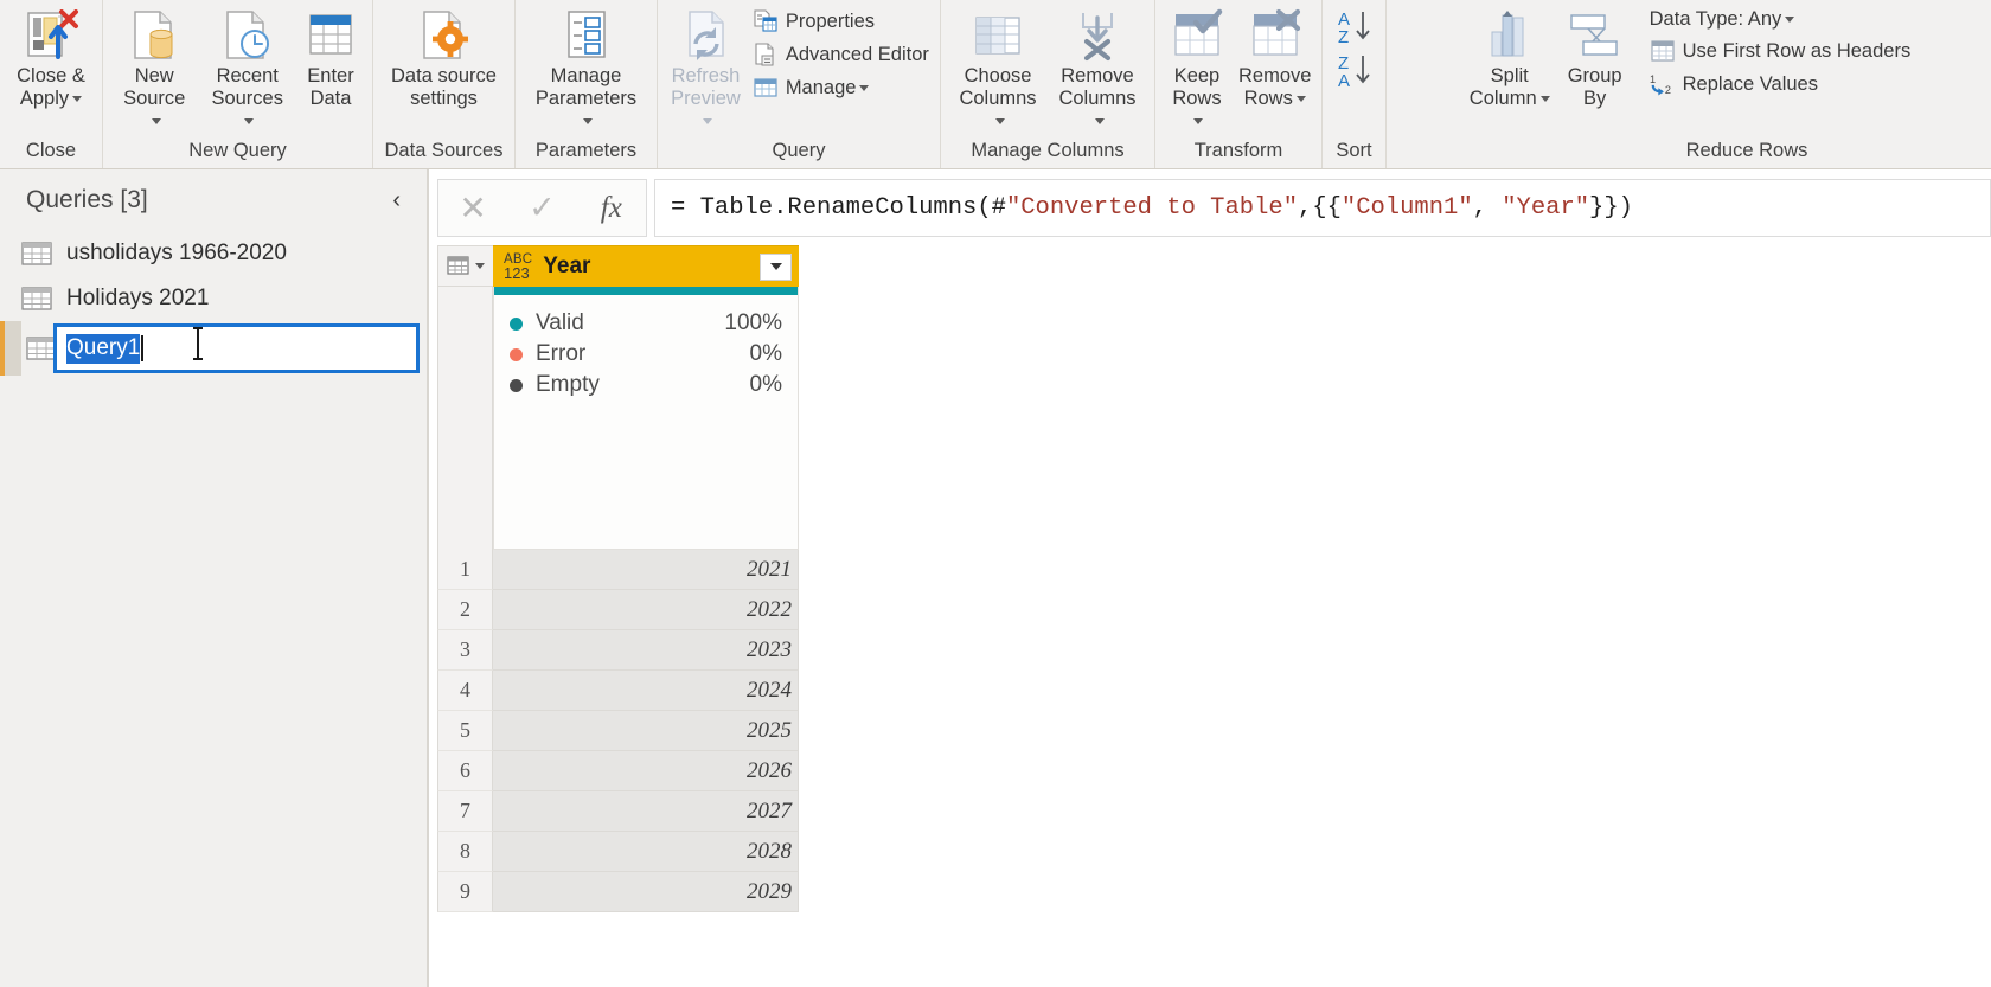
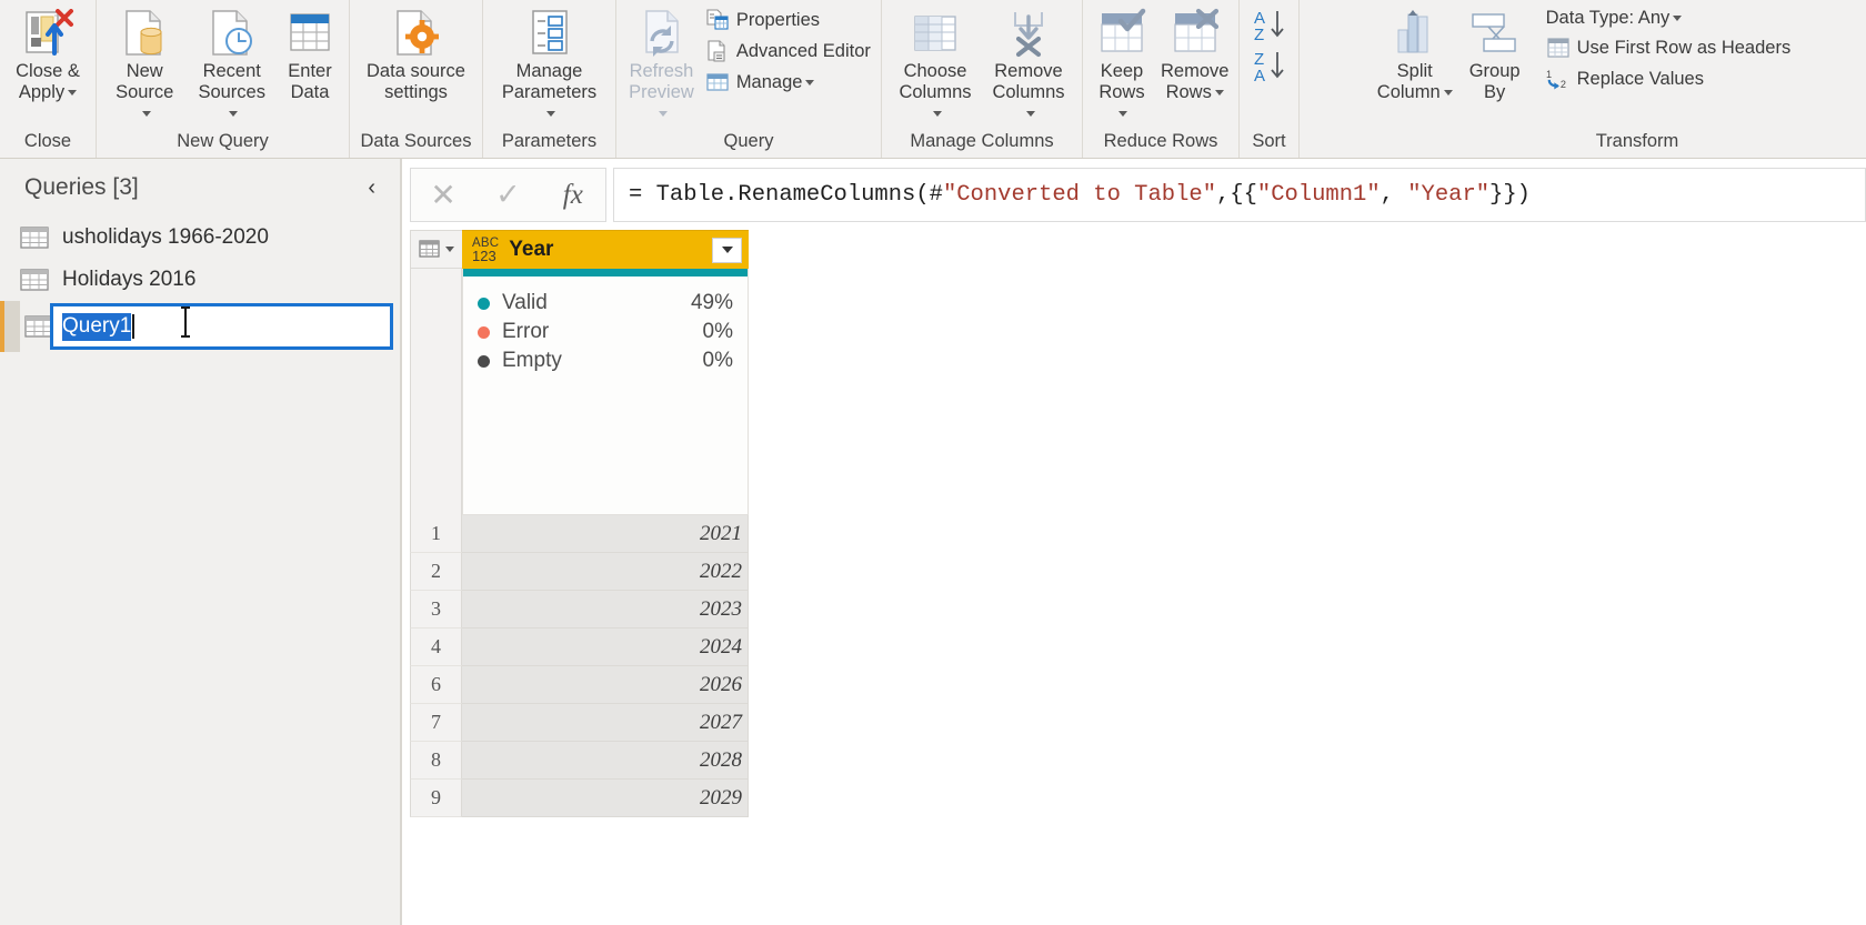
  Close &
  Apply
  Close
  New
  Source
  Recent
  Sources
  Enter
  Data
  New Query
  Data source
  settings
  Data Sources
  Manage
  Parameters
  Parameters
  Refresh
  Preview
  Properties
  Advanced Editor
  Manage
  Query
  Choose
  Columns
  Remove
  Columns
  Manage Columns
  Keep
  Rows
  Remove
  Rows
- Transform
+ Reduce Rows
  A
  Z
  Z
  A
  Sort
  Split
  Column
  Group
  By
  Data Type: Any
  Use First Row as Headers
  1
  2
  Replace Values
- Reduce Rows
+ Transform
  Queries [3]
  ‹
  usholidays 1966-2020
- Holidays 2021
+ Holidays 2016
  Query1
  ✕
  ✓
  fx
  = Table.RenameColumns(#
  "Converted to Table"
  ,{{
  "Column1"
  ,
  "Year"
  }})
  ABC
  123
  Year
  Valid
- 100%
+ 49%
  Error
  0%
  Empty
  0%
  1
  2021
  2
  2022
  3
  2023
  4
  2024
- 5
- 2025
  6
  2026
  7
  2027
  8
  2028
  9
  2029
